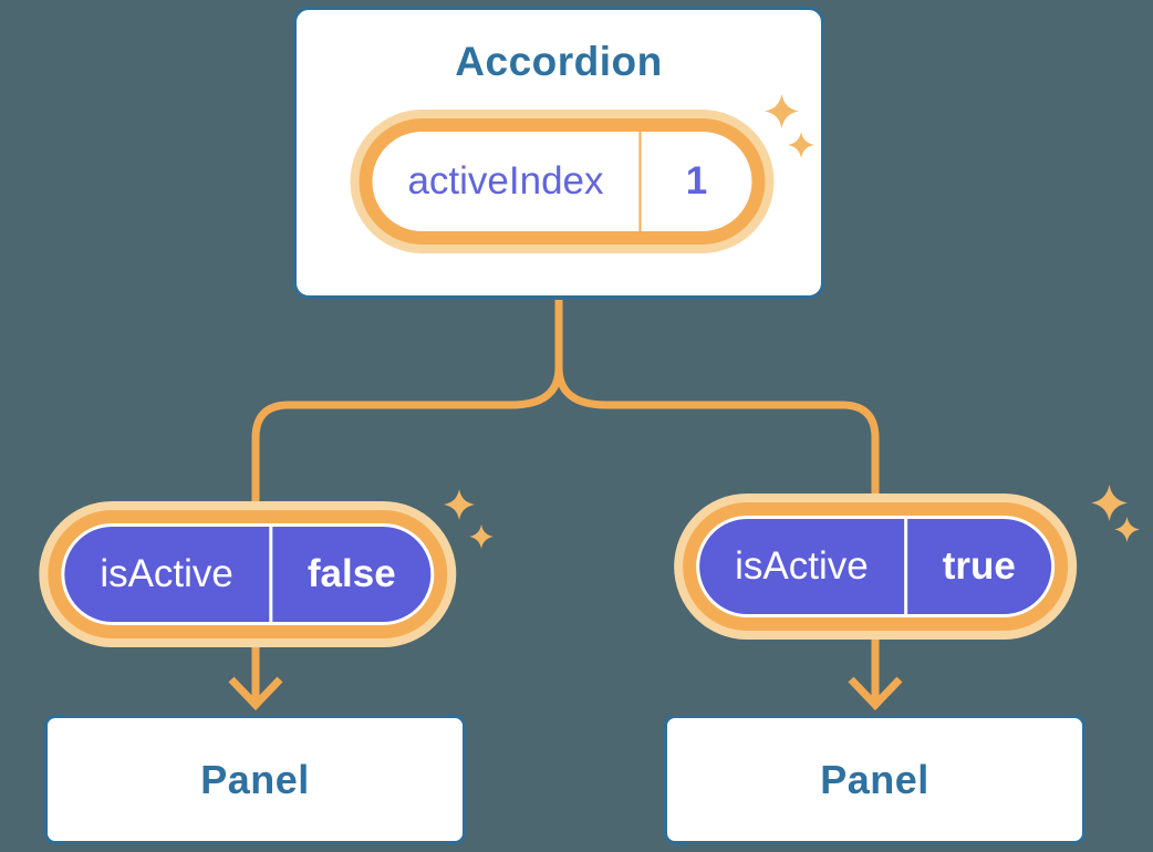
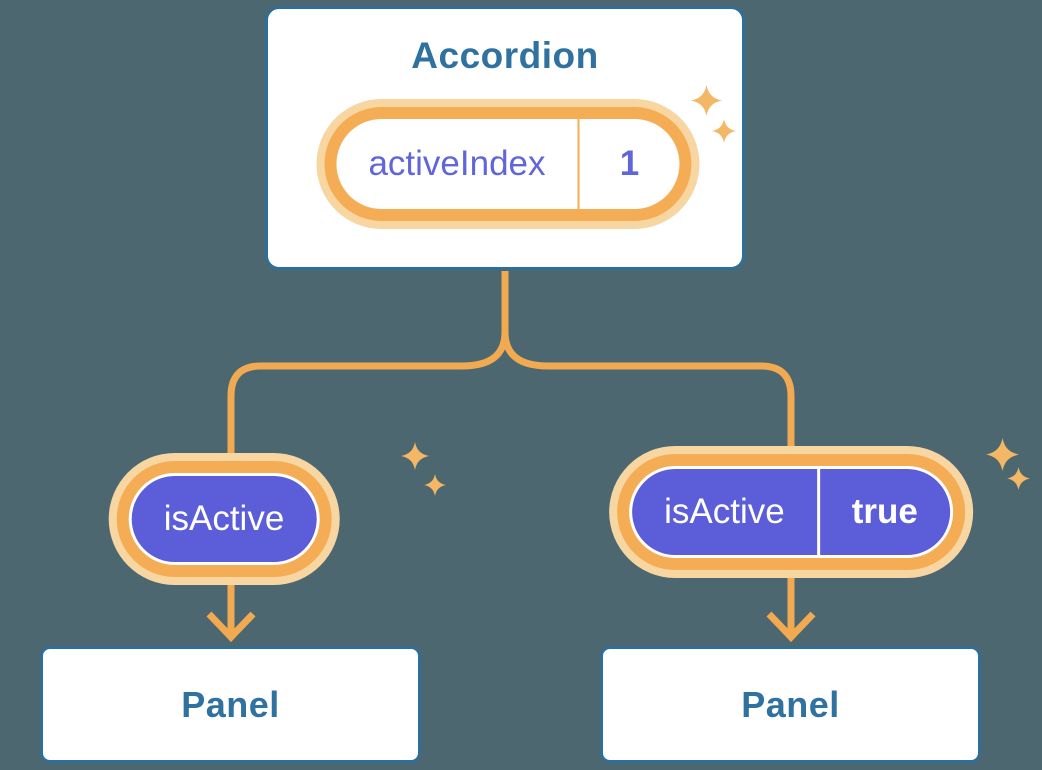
  Accordion
  activeIndex
  1
  isActive
- false
  isActive
  true
  Panel
  Panel
